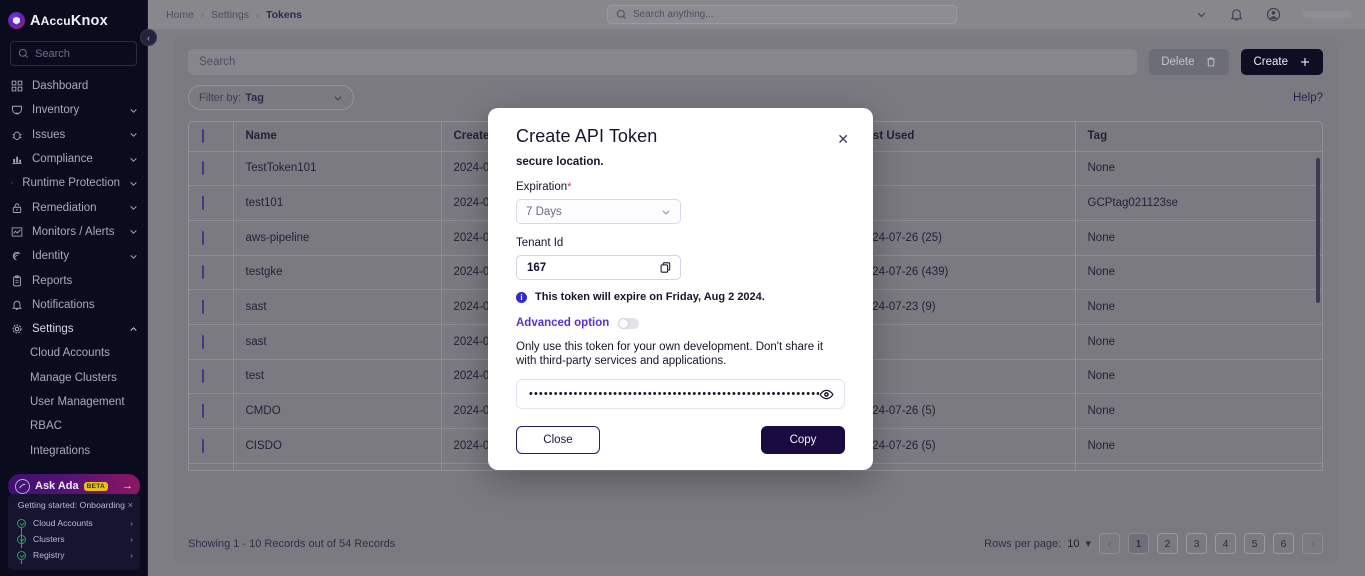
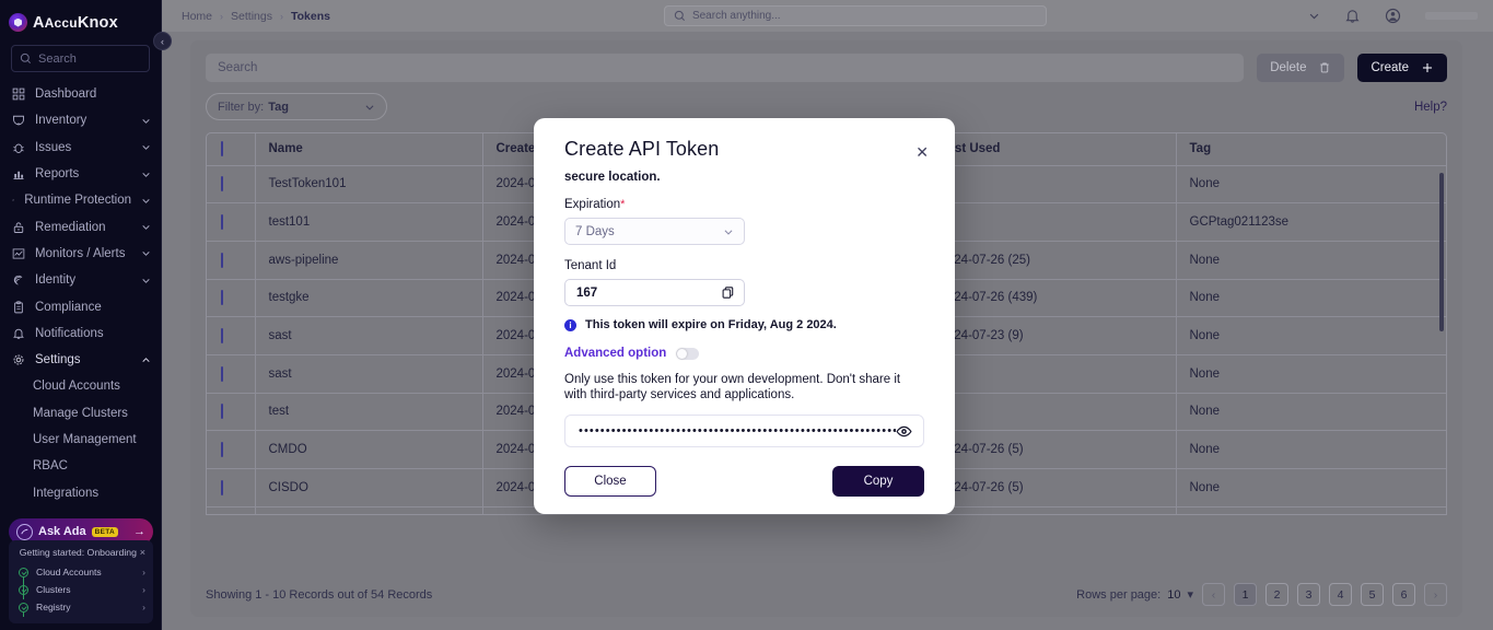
  AAccuKnox
  Search
  Dashboard
  Inventory
  Issues
- Compliance
+ Reports
  Runtime Protection
  Remediation
  Monitors / Alerts
  Identity
- Reports
+ Compliance
  Notifications
  Settings
  Cloud Accounts
  Manage Clusters
  User Management
  RBAC
  Integrations
  Ask Ada
  →
  Getting started: Onboarding
  ×
  Cloud Accounts
  ›
  Clusters
  ›
  Registry
  ›
  ‹
  Home
  Settings
  Tokens
  Search anything...
  Search
  Delete
  Create
  Filter by:
  Tag
  Help?
  	TestToken101	2024-0			None
  	test101	2024-0			GCPtag021123se
  	aws-pipeline	2024-0		24-07-26 (25)	None
  	testgke	2024-0		24-07-26 (439)	None
  	sast	2024-0		24-07-23 (9)	None
  	sast	2024-0			None
  	test	2024-0			None
  	CMDO	2024-0		24-07-26 (5)	None
  Showing 1 - 10 Records out of 54 Records
  Rows per page:
  10
  ▾
  1
  2
  3
  4
  5
  6
  Create API Token
  ✕
  secure location.
  Expiration*
  7 Days
  Tenant Id
  167
  i
  This token will expire on Friday, Aug 2 2024.
  Advanced option
  Only use this token for your own development. Don't share it with third-party services and applications.
  •••••••••••••••••••••••••••••••••••••••••••••••••••••••••••
  Close
  Copy
